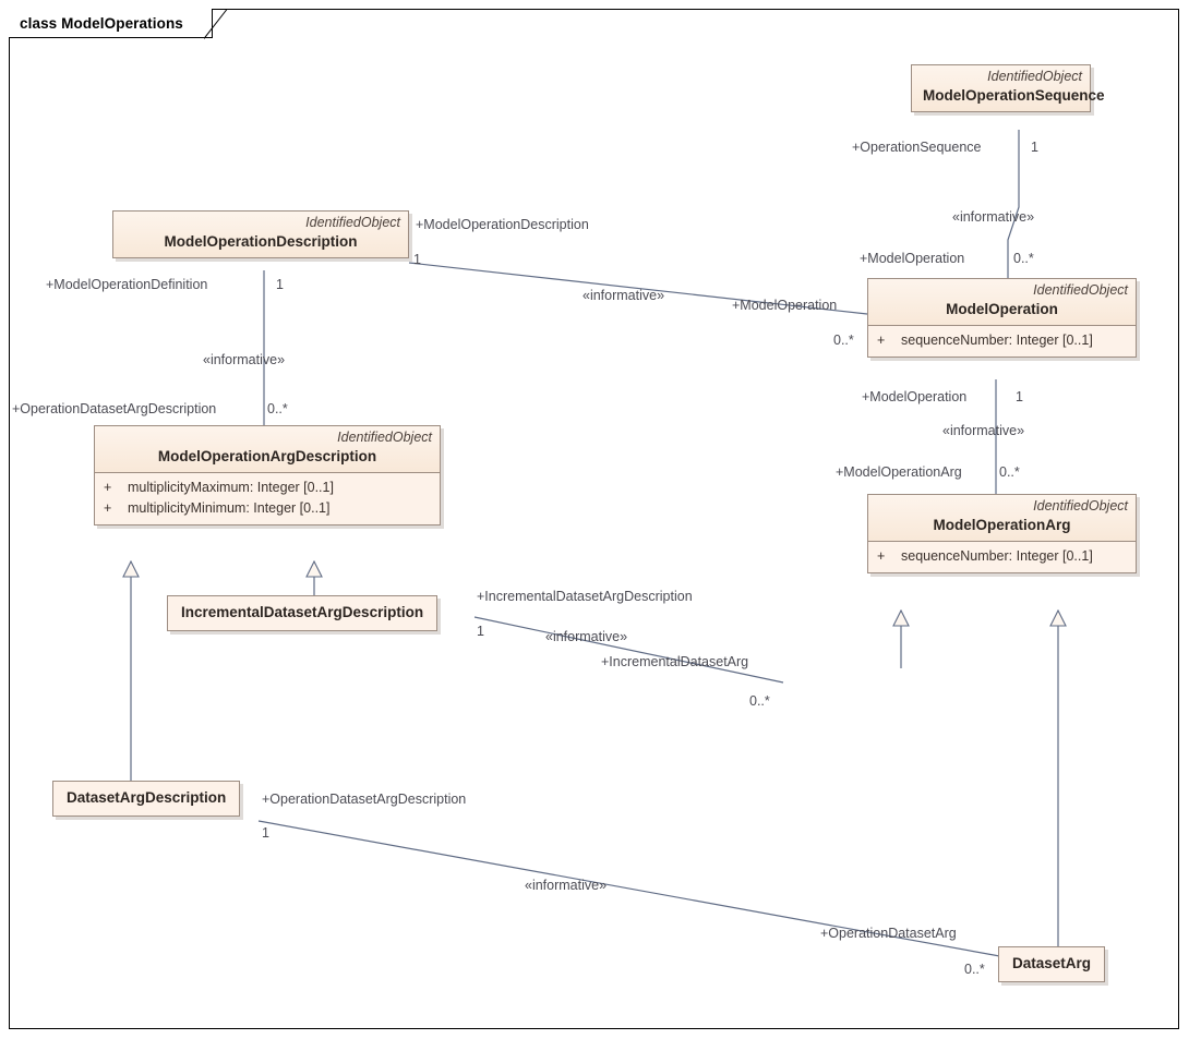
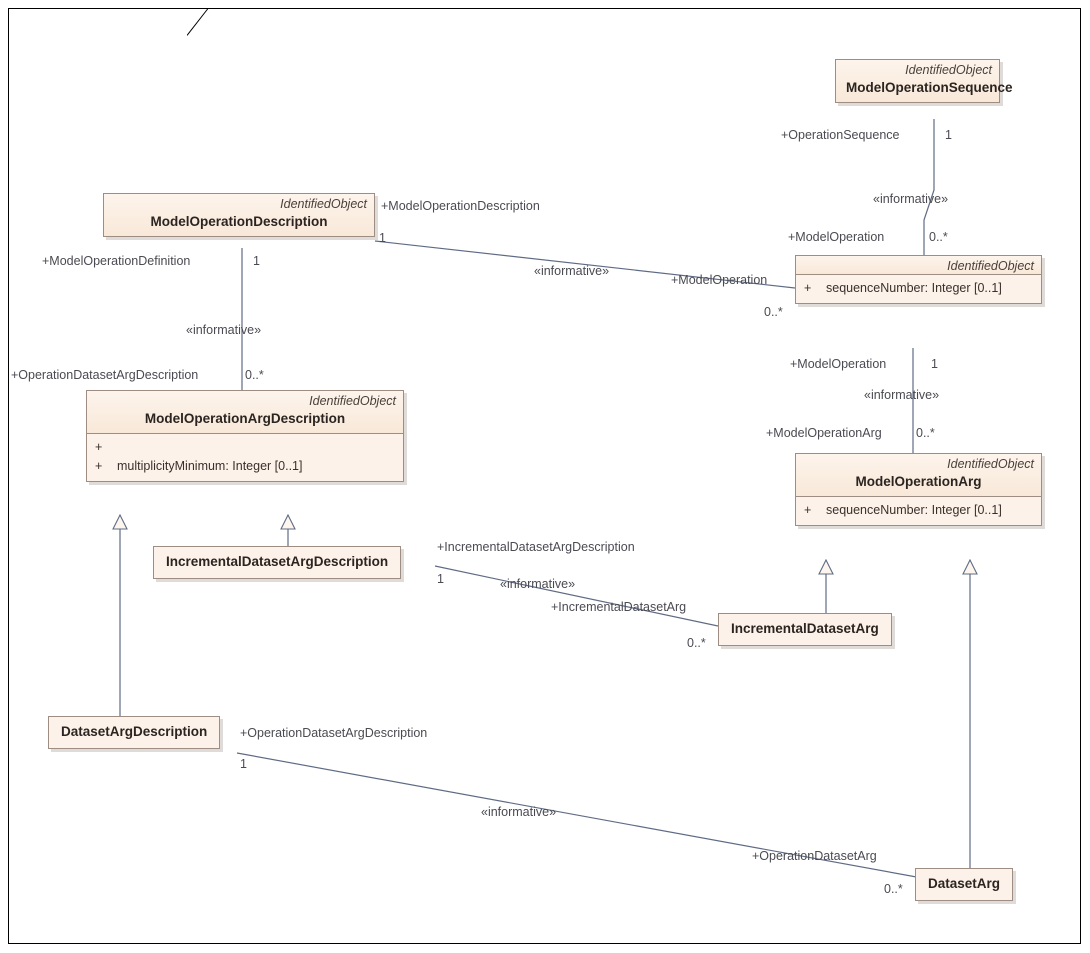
- class ModelOperations
  IdentifiedObject
  ModelOperationSequence
  IdentifiedObject
- ModelOperation
  +
  sequenceNumber: Integer [0..1]
  IdentifiedObject
  ModelOperationArg
  +
  sequenceNumber: Integer [0..1]
  IdentifiedObject
  ModelOperationDescription
  IdentifiedObject
  ModelOperationArgDescription
  +
- multiplicityMaximum: Integer [0..1]
  +
  multiplicityMinimum: Integer [0..1]
  IncrementalDatasetArgDescription
+ IncrementalDatasetArg
  DatasetArgDescription
  DatasetArg
  +OperationSequence
  1
  «informative»
  +ModelOperation
  0..*
  +ModelOperationDescription
  1
  «informative»
  +ModelOperation
  0..*
  +ModelOperationDefinition
  1
  «informative»
  +OperationDatasetArgDescription
  0..*
  +ModelOperation
  1
  «informative»
  +ModelOperationArg
  0..*
  +IncrementalDatasetArgDescription
  1
  «informative»
  +IncrementalDatasetArg
  0..*
  +OperationDatasetArgDescription
  1
  «informative»
  +OperationDatasetArg
  0..*
